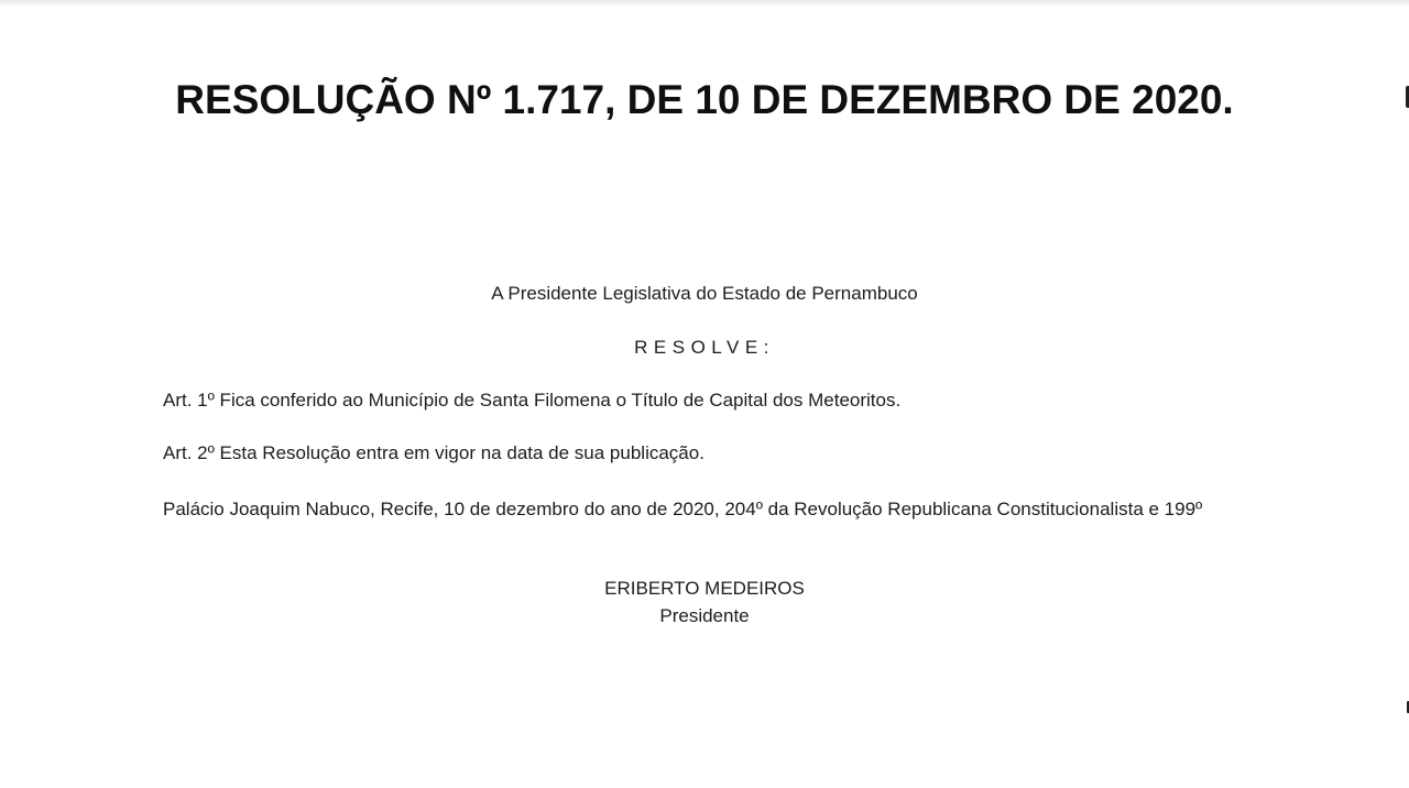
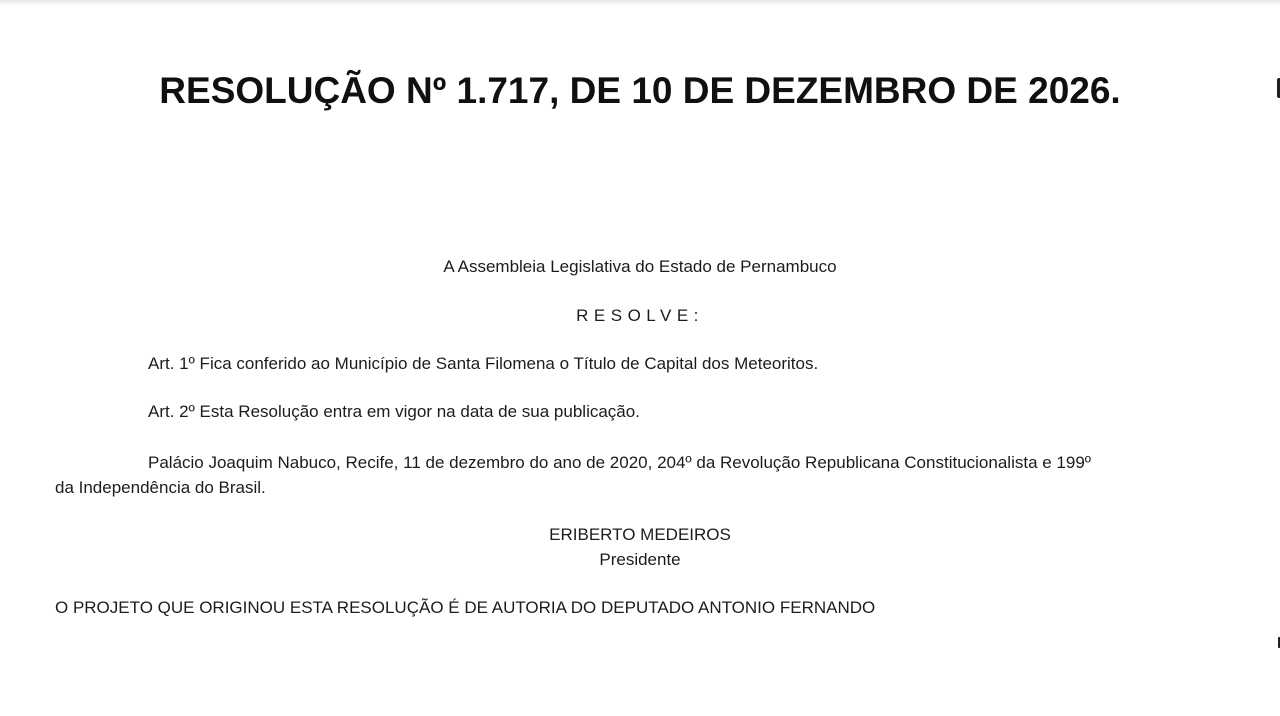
- RESOLUÇÃO Nº 1.717, DE 10 DE DEZEMBRO DE 2020.
+ RESOLUÇÃO Nº 1.717, DE 10 DE DEZEMBRO DE 2026.
- A Presidente Legislativa do Estado de Pernambuco
+ A Assembleia Legislativa do Estado de Pernambuco
  RESOLVE:
  Art. 1º Fica conferido ao Município de Santa Filomena o Título de Capital dos Meteoritos.
  Art. 2º Esta Resolução entra em vigor na data de sua publicação.
- Palácio Joaquim Nabuco, Recife, 10 de dezembro do ano de 2020, 204º da Revolução Republicana Constitucionalista e 199º
+ Palácio Joaquim Nabuco, Recife, 11 de dezembro do ano de 2020, 204º da Revolução Republicana Constitucionalista e 199º
+ da Independência do Brasil.
  ERIBERTO MEDEIROS
  Presidente
+ O PROJETO QUE ORIGINOU ESTA RESOLUÇÃO É DE AUTORIA DO DEPUTADO ANTONIO FERNANDO
